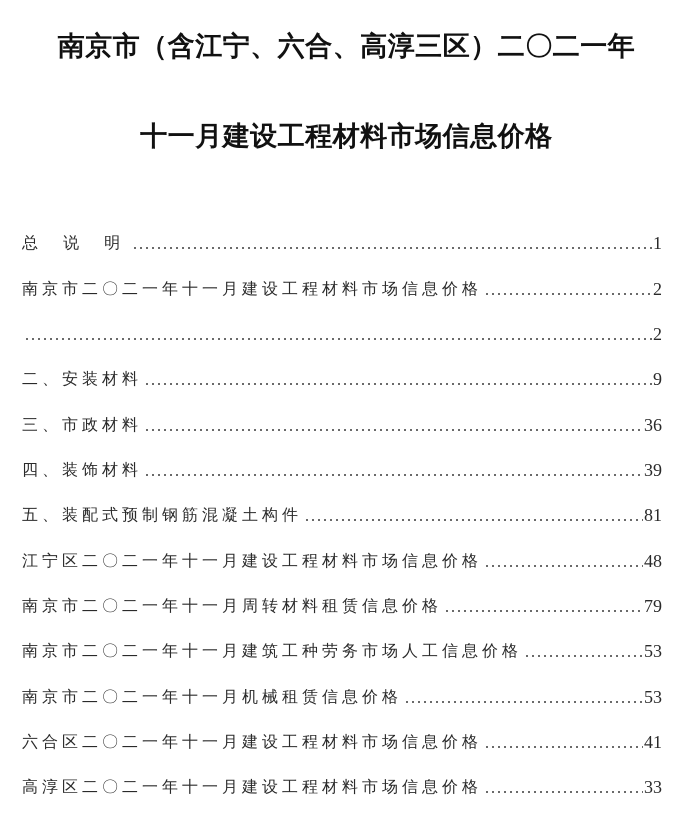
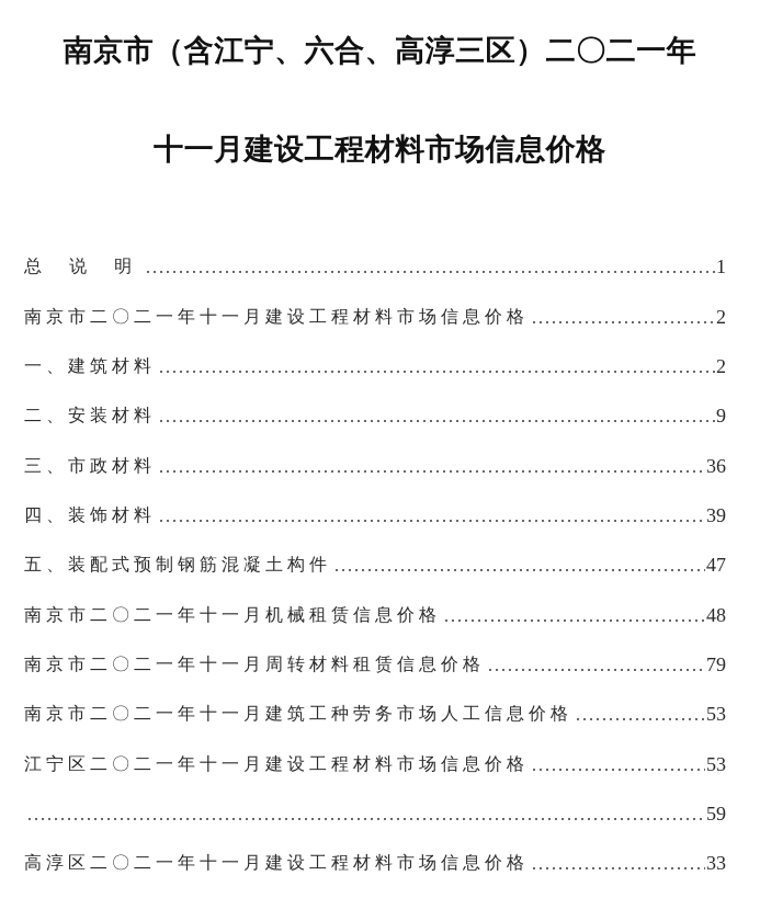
  南京市（含江宁、六合、高淳三区）二〇二一年
  十一月建设工程材料市场信息价格
  总 说 明
  1
  南京市二〇二一年十一月建设工程材料市场信息价格
  2
+ 一、建筑材料
  2
  二、安装材料
  9
  三、市政材料
  36
  四、装饰材料
  39
  五、装配式预制钢筋混凝土构件
- 81
+ 47
- 江宁区二〇二一年十一月建设工程材料市场信息价格
+ 南京市二〇二一年十一月机械租赁信息价格
  48
  南京市二〇二一年十一月周转材料租赁信息价格
  79
  南京市二〇二一年十一月建筑工种劳务市场人工信息价格
  53
- 南京市二〇二一年十一月机械租赁信息价格
+ 江宁区二〇二一年十一月建设工程材料市场信息价格
  53
- 六合区二〇二一年十一月建设工程材料市场信息价格
- 41
+ 59
  高淳区二〇二一年十一月建设工程材料市场信息价格
  33
